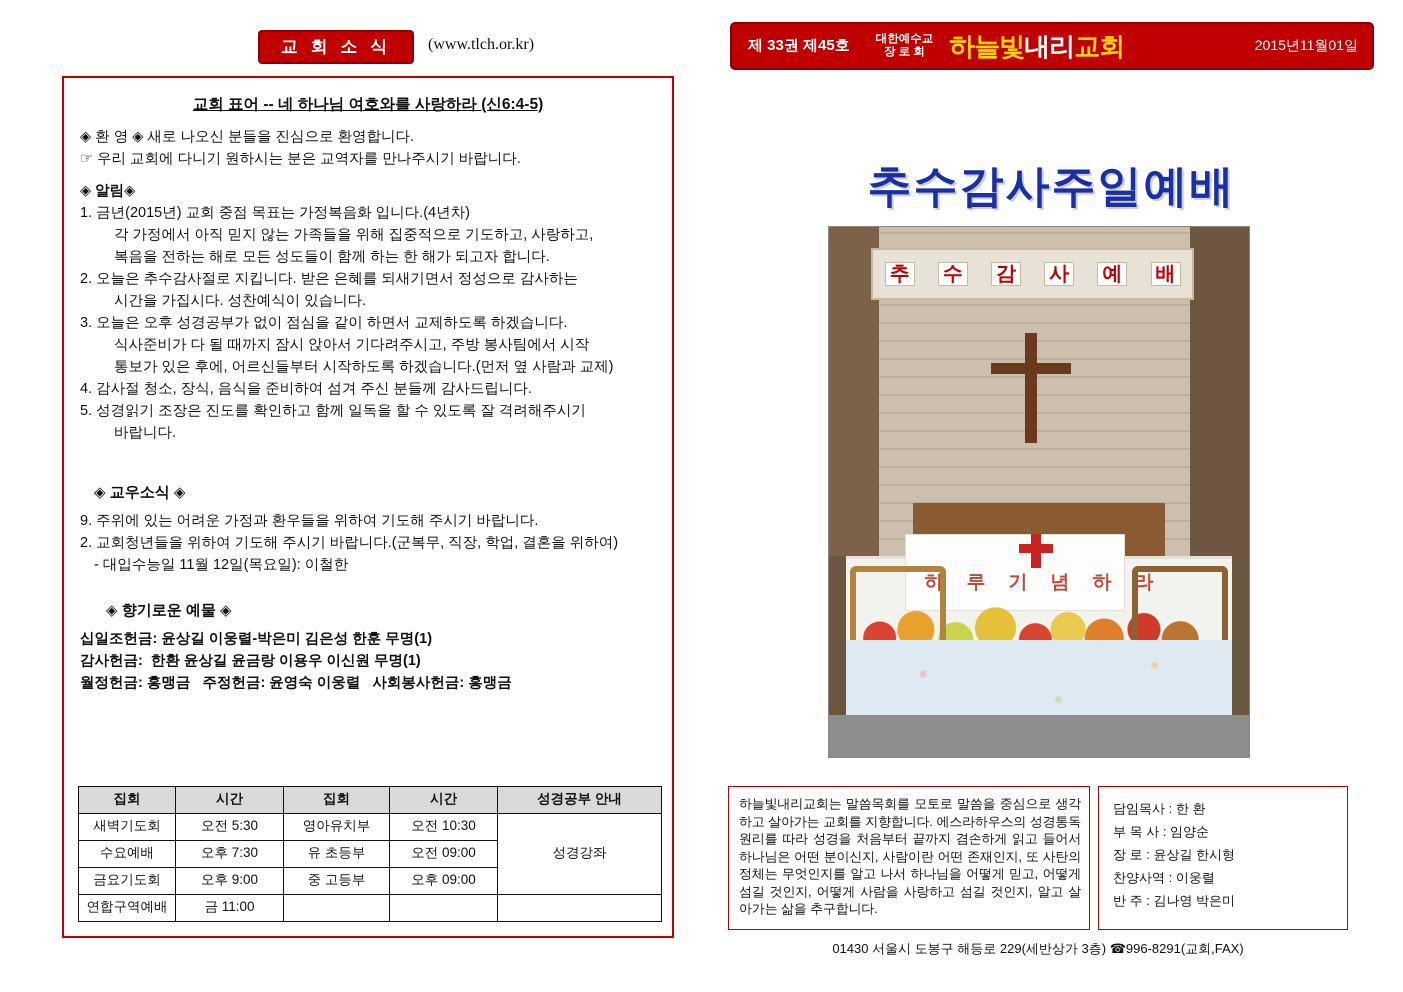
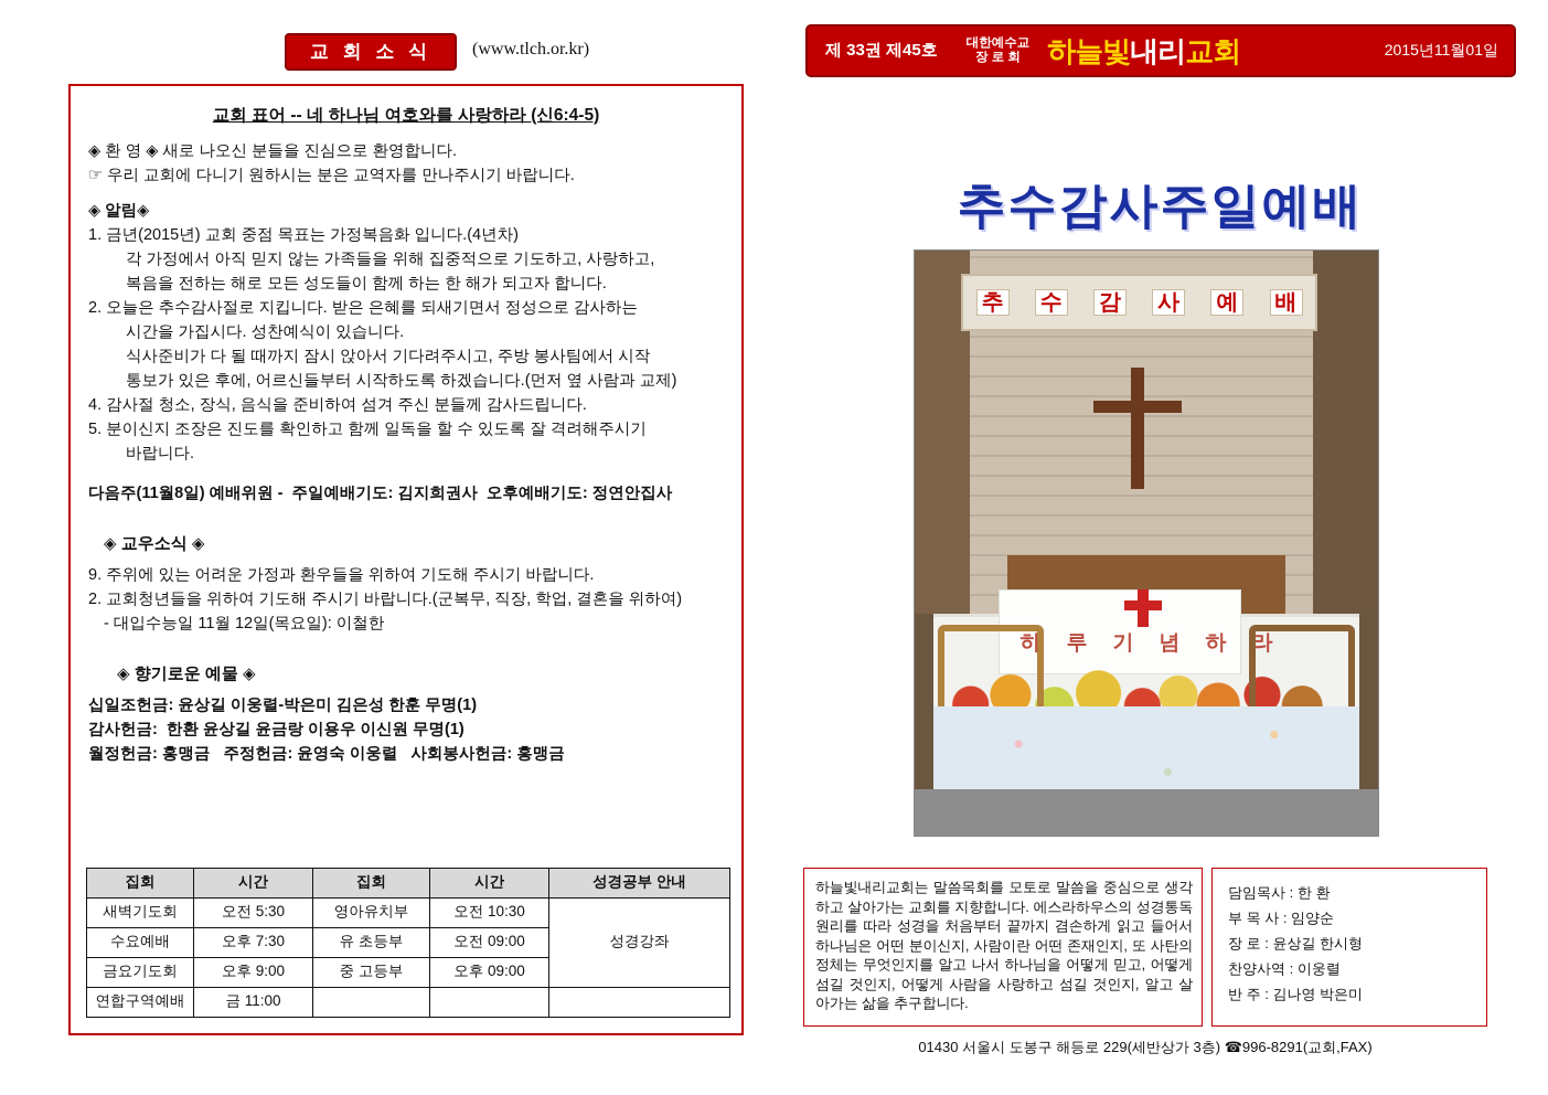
  교 회 소 식
  (www.tlch.or.kr)
  교회 표어 -- 네 하나님 여호와를 사랑하라 (신6:4-5)
  ◈ 환 영 ◈ 새로 나오신 분들을 진심으로 환영합니다.
  ☞ 우리 교회에 다니기 원하시는 분은 교역자를 만나주시기 바랍니다.
  ◈ 알림◈
  1. 금년(2015년) 교회 중점 목표는 가정복음화 입니다.(4년차)
  각 가정에서 아직 믿지 않는 가족들을 위해 집중적으로 기도하고, 사랑하고,
  복음을 전하는 해로 모든 성도들이 함께 하는 한 해가 되고자 합니다.
  2. 오늘은 추수감사절로 지킵니다. 받은 은혜를 되새기면서 정성으로 감사하는
  시간을 가집시다. 성찬예식이 있습니다.
- 3. 오늘은 오후 성경공부가 없이 점심을 같이 하면서 교제하도록 하겠습니다.
  식사준비가 다 될 때까지 잠시 앉아서 기다려주시고, 주방 봉사팀에서 시작
  통보가 있은 후에, 어르신들부터 시작하도록 하겠습니다.(먼저 옆 사람과 교제)
  4. 감사절 청소, 장식, 음식을 준비하여 섬겨 주신 분들께 감사드립니다.
- 5. 성경읽기 조장은 진도를 확인하고 함께 일독을 할 수 있도록 잘 격려해주시기
+ 5. 분이신지 조장은 진도를 확인하고 함께 일독을 할 수 있도록 잘 격려해주시기
  바랍니다.
+ 다음주(11월8일) 예배위원 - 주일예배기도: 김지희권사 오후예배기도: 정연안집사
  ◈ 교우소식 ◈
  9. 주위에 있는 어려운 가정과 환우들을 위하여 기도해 주시기 바랍니다.
  2. 교회청년들을 위하여 기도해 주시기 바랍니다.(군복무, 직장, 학업, 결혼을 위하여)
  - 대입수능일 11월 12일(목요일): 이철한
  ◈ 향기로운 예물 ◈
  십일조헌금: 윤상길 이웅렬-박은미 김은성 한훈 무명(1)
  감사헌금: 한환 윤상길 윤금랑 이용우 이신원 무명(1)
  월정헌금: 홍맹금 주정헌금: 윤영숙 이웅렬 사회봉사헌금: 홍맹금
  집회	시간	집회	시간	성경공부 안내
  새벽기도회	오전 5:30	영아유치부	오전 10:30	성경강좌
  수요예배	오후 7:30	유 초등부	오전 09:00
  금요기도회	오후 9:00	중 고등부	오후 09:00
  연합구역예배	금 11:00
  제 33권 제45호
  대한예수교
  장 로 회
  하늘빛내리교회
  2015년11월01일
  추수감사주일예배
  추
  수
  감
  사
  예
  배
  하
  루
  기
  념
  하
  라
  하늘빛내리교회는 말씀목회를 모토로 말씀을 중심으로 생각하고 살아가는 교회를 지향합니다. 에스라하우스의 성경통독원리를 따라 성경을 처음부터 끝까지 겸손하게 읽고 들어서 하나님은 어떤 분이신지, 사람이란 어떤 존재인지, 또 사탄의 정체는 무엇인지를 알고 나서 하나님을 어떻게 믿고, 어떻게 섬길 것인지, 어떻게 사람을 사랑하고 섬길 것인지, 알고 살아가는 삶을 추구합니다.
  담임목사 : 한 환
  부 목 사 : 임양순
  장 로 : 윤상길 한시형
  찬양사역 : 이웅렬
  반 주 : 김나영 박은미
  01430 서울시 도봉구 해등로 229(세반상가 3층) ☎996-8291(교회,FAX)
